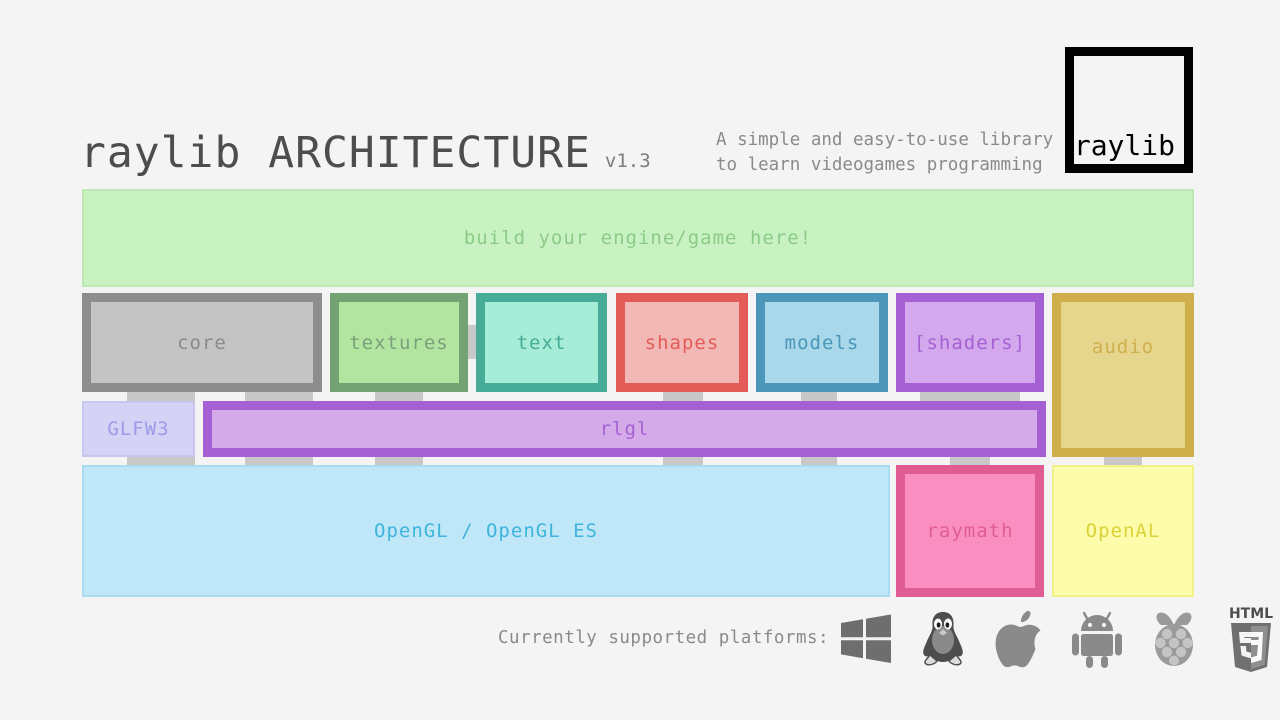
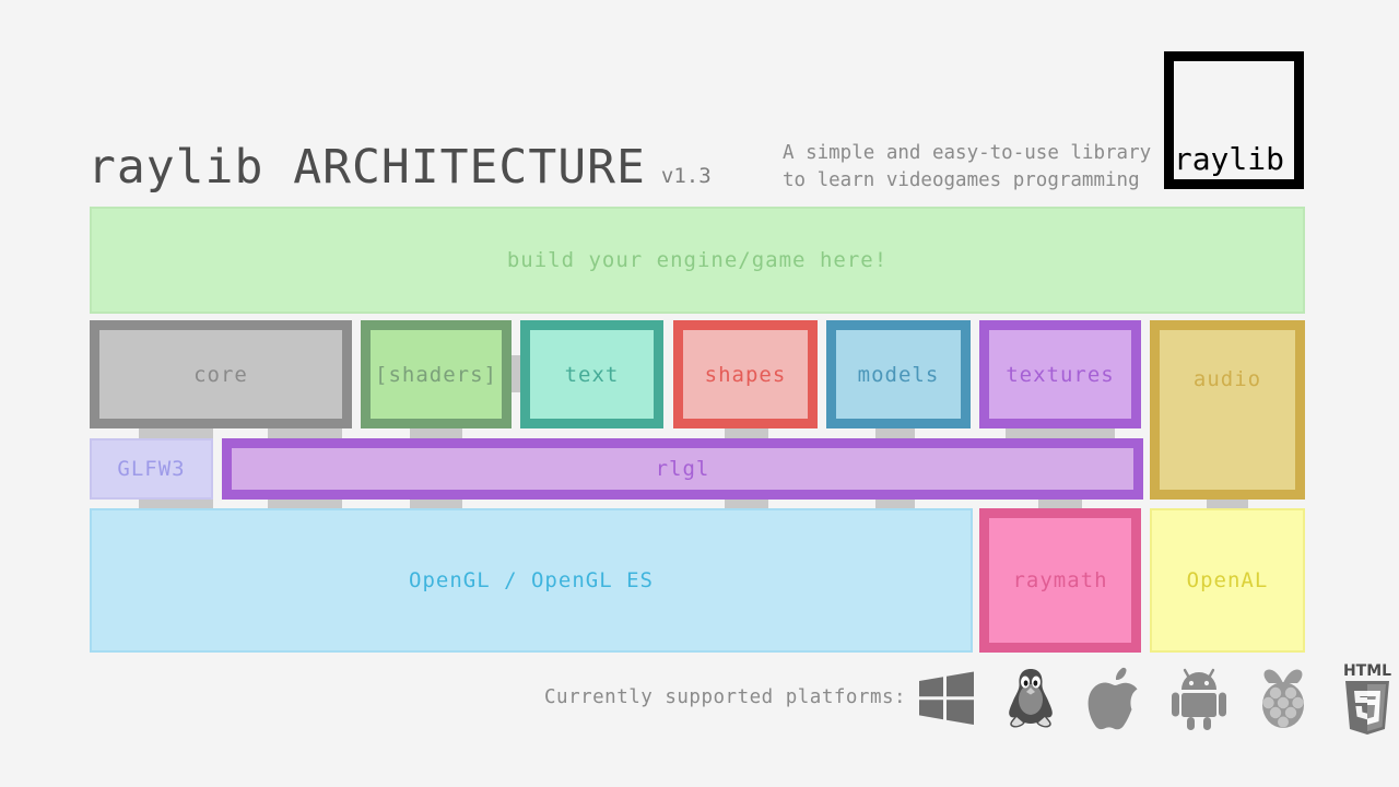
  raylib ARCHITECTURE v1.3
  A simple and easy-to-use library
  to learn videogames programming
  raylib
  build your engine/game here!
  core
- textures
+ [shaders]
  text
  shapes
  models
- [shaders]
+ textures
  audio
  GLFW3
  rlgl
  OpenGL / OpenGL ES
  raymath
  OpenAL
  Currently supported platforms:
  HTML
